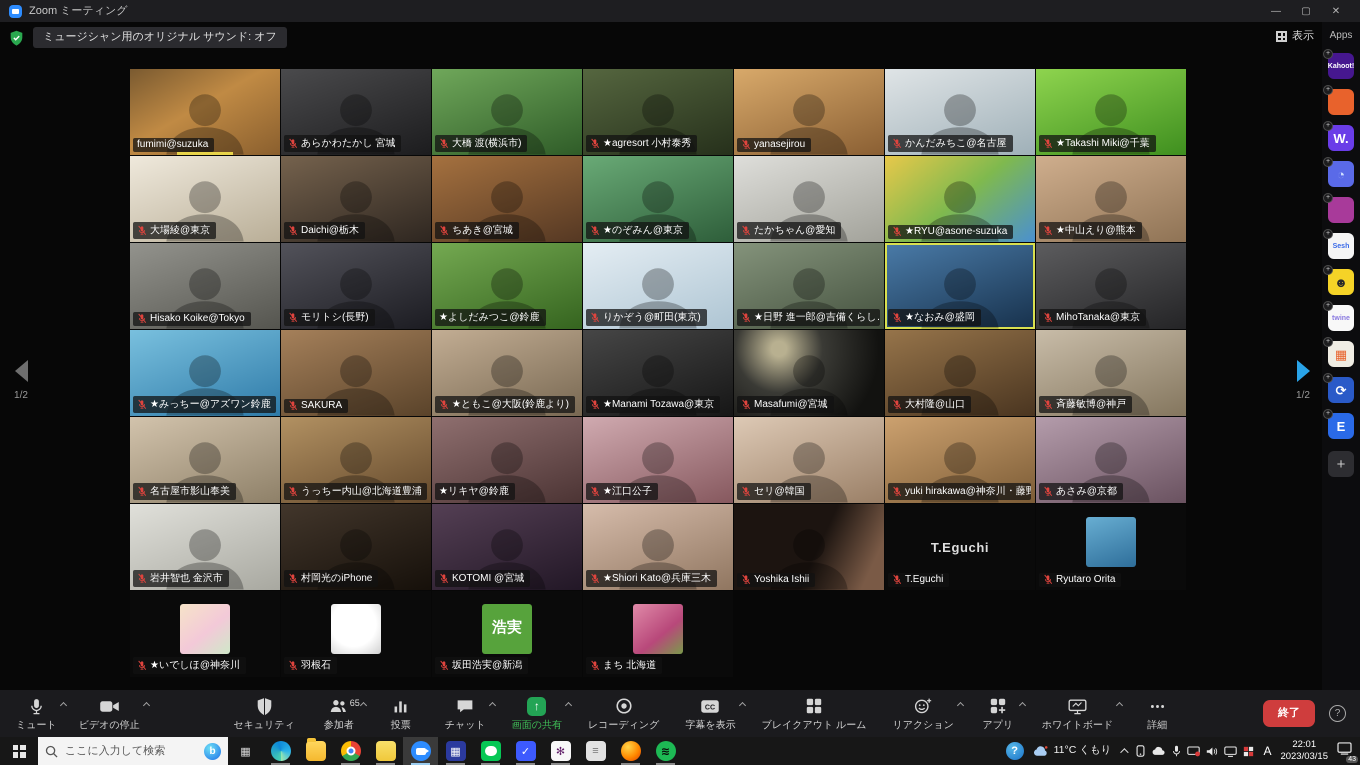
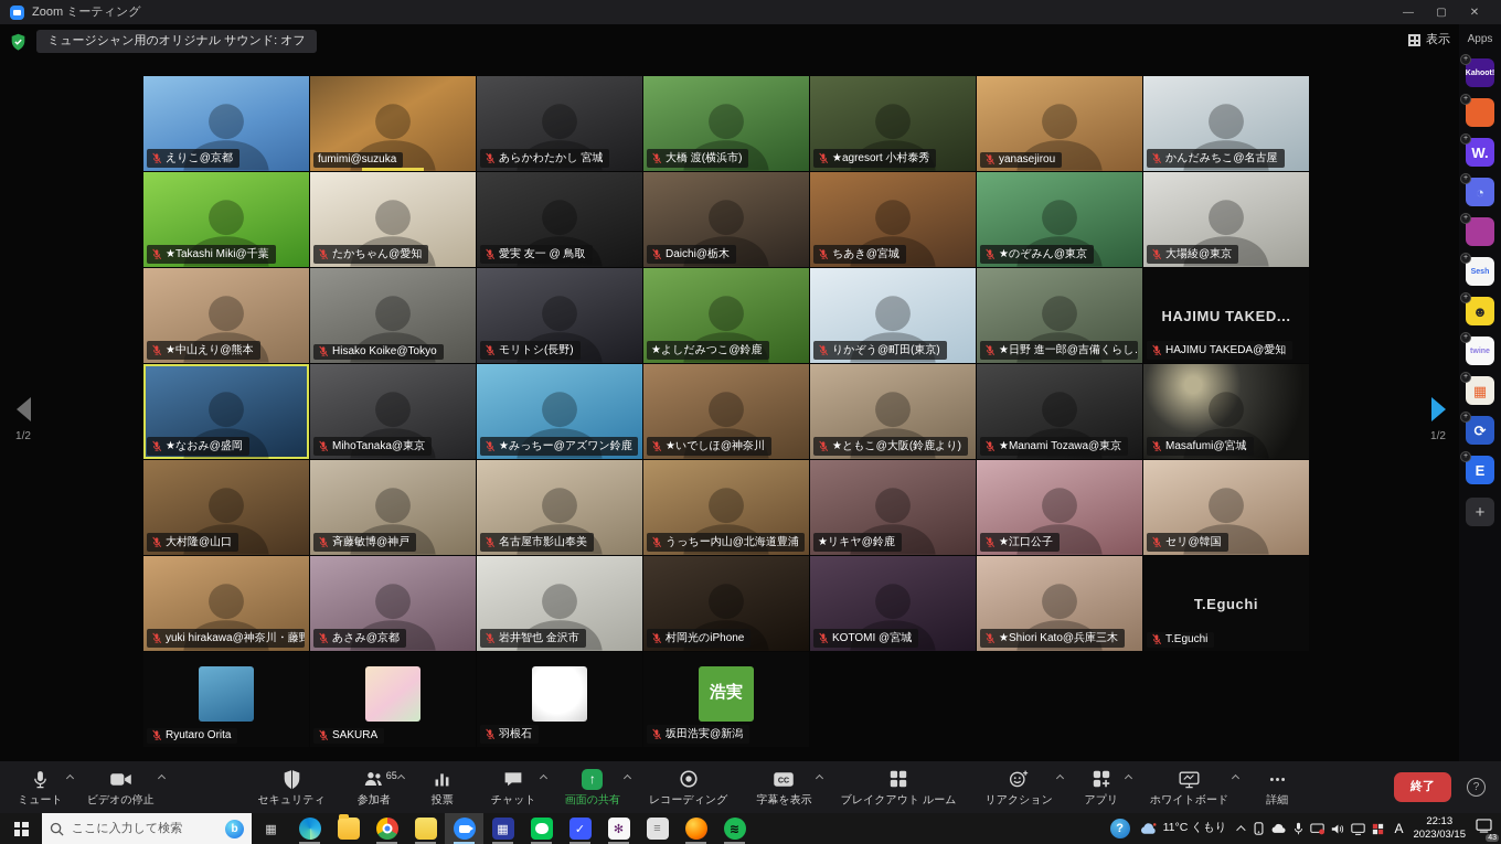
  Zoom ミーティング
  —
  ▢
  ✕
  ミュージシャン用のオリジナル サウンド: オフ
  表示
+ えりこ@京都
  fumimi@suzuka
  あらかわたかし 宮城
  大橋 渡(横浜市)
  ★agresort 小村泰秀
  yanasejirou
  かんだみちこ@名古屋
  ★Takashi Miki@千葉
- 大場綾@東京
+ たかちゃん@愛知
+ 愛実 友一 @ 鳥取
  Daichi@栃木
  ちあき@宮城
  ★のぞみん@東京
- たかちゃん@愛知
+ 大場綾@東京
- ★RYU@asone-suzuka
  ★中山えり@熊本
  Hisako Koike@Tokyo
  モリトシ(長野)
  ★よしだみつこ@鈴鹿
  りかぞう@町田(東京)
  ★日野 進一郎@吉備くらし
+ HAJIMU TAKED...
+ HAJIMU TAKEDA@愛知
  ★なおみ@盛岡
  MihoTanaka@東京
  ★みっちー@アズワン鈴鹿
- SAKURA
+ ★いでしほ@神奈川
  ★ともこ@大阪(鈴鹿より)
  ★Manami Tozawa@東京
  Masafumi@宮城
  大村隆@山口
  斉藤敏博@神戸
  名古屋市影山奉美
  うっちー内山@北海道豊浦
  ★リキヤ@鈴鹿
  ★江口公子
  セリ@韓国
  yuki hirakawa@神奈川・藤野
  あさみ@京都
  岩井智也 金沢市
  村岡光のiPhone
  KOTOMI @宮城
  ★Shiori Kato@兵庫三木
- Yoshika Ishii
  T.Eguchi
  T.Eguchi
  Ryutaro Orita
- ★いでしほ@神奈川
+ SAKURA
  羽根石
  浩実
  坂田浩実@新潟
- まち 北海道
  1/2
  1/2
  Apps
  W.
  ◔
  ☻
  ▦
  ⟳
  E
  +
  ミュート
  ビデオの停止
  セキュリティ
  参加者
  65
  投票
  チャット
  ↑
  画面の共有
  レコーディング
  CC
  字幕を表示
  ブレイクアウト ルーム
  リアクション
  アプリ
  ホワイトボード
  詳細
  終了
  ?
  ここに入力して検索
  b
  ▦
  ▦
  ✓
  ✻
  ≡
  ≋
  ?
  11°C くもり
  A
- 22:01
+ 22:13
  2023/03/15
